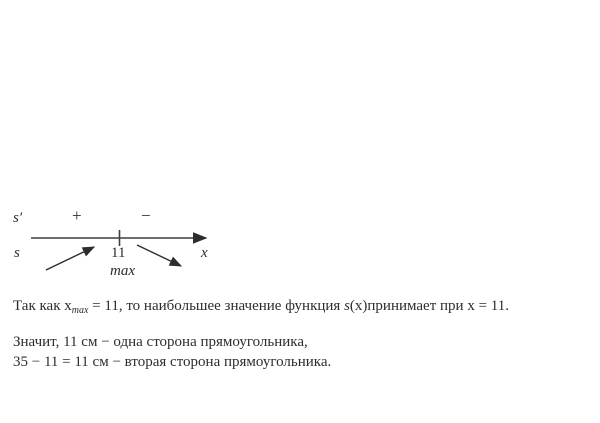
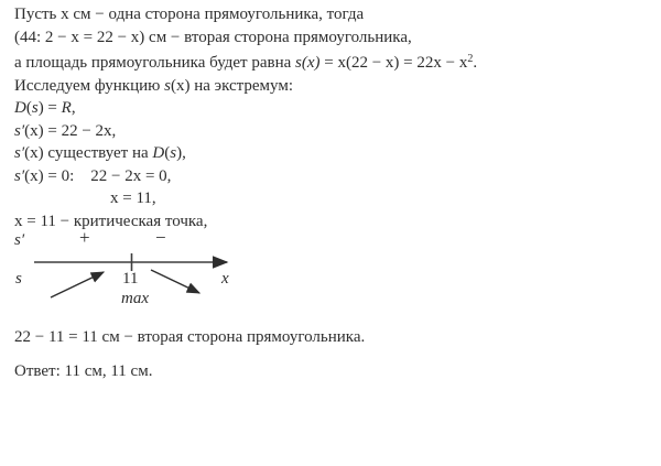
+ Пусть x см − одна сторона прямоугольника, тогда
+ (44: 2 − x = 22 − x) см − вторая сторона прямоугольника,
+ а площадь прямоугольника будет равна s(x) = x(22 − x) = 22x − x2.
+ Исследуем функцию s(x) на экстремум:
+ D(s) = R,
+ s′(x) = 22 − 2x,
+ s′(x) существует на D(s),
+ s′(x) = 0: 22 − 2x = 0,
+ x = 11,
+ x = 11 − критическая точка,
  s′
  +
  −
  s
  11
  x
  max
- Так как xmax = 11, то наибольшее значение функция s(x)принимает при x = 11.
- Значит, 11 см − одна сторона прямоугольника,
- 35 − 11 = 11 см − вторая сторона прямоугольника.
+ 22 − 11 = 11 см − вторая сторона прямоугольника.
+ Ответ: 11 см, 11 см.
